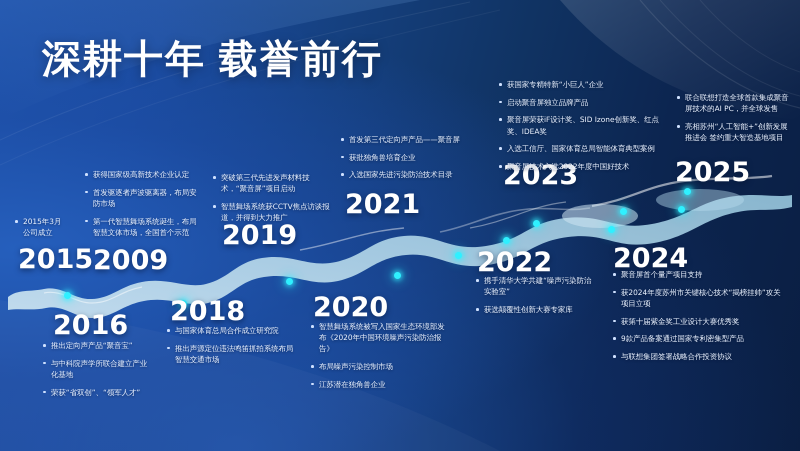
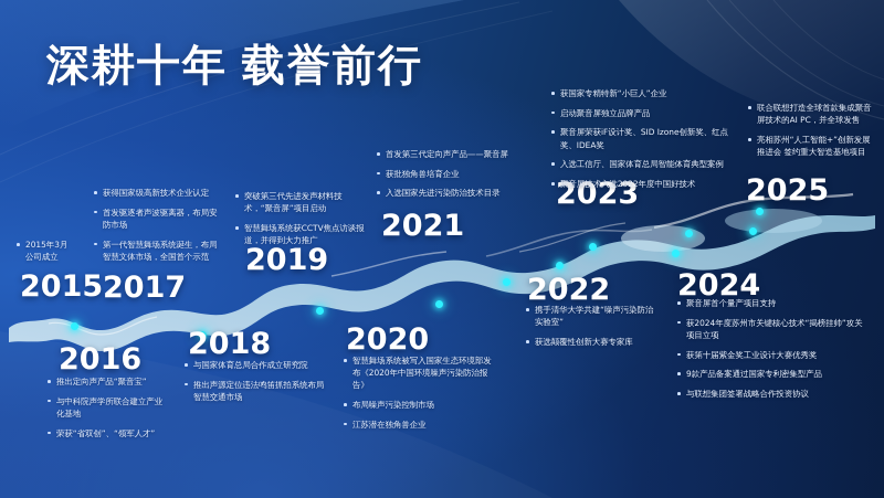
  深耕十年 载誉前行
  2015
  2016
- 2009
+ 2017
  2018
  2019
  2020
  2021
  2022
  2023
  2024
  2025
  2015年3月
  公司成立
  推出定向声产品“聚音宝”
  与中科院声学所联合建立产业化基地
  荣获“省双创”、“领军人才”
  获得国家级高新技术企业认定
  首发驱逐者声波驱离器，布局安防市场
  第一代智慧舞场系统诞生，布局智慧文体市场，全国首个示范
  与国家体育总局合作成立研究院
  推出声源定位违法鸣笛抓拍系统布局智慧交通市场
  突破第三代先进发声材料技术，“聚音屏”项目启动
  智慧舞场系统获CCTV焦点访谈报道，并得到大力推广
  智慧舞场系统被写入国家生态环境部发布《2020年中国环境噪声污染防治报告》
  布局噪声污染控制市场
  江苏潜在独角兽企业
  首发第三代定向声产品——聚音屏
  获批独角兽培育企业
  入选国家先进污染防治技术目录
  携手清华大学共建“噪声污染防治实验室”
  获选颠覆性创新大赛专家库
  获国家专精特新“小巨人”企业
  启动聚音屏独立品牌产品
  聚音屏荣获iF设计奖、SID Izone创新奖、红点奖、IDEA奖
  入选工信厅、国家体育总局智能体育典型案例
  聚音屏技术入选2022年度中国好技术
  聚音屏首个量产项目支持
  获2024年度苏州市关键核心技术“揭榜挂帅”攻关项目立项
  获第十届紫金奖工业设计大赛优秀奖
  9款产品备案通过国家专利密集型产品
  与联想集团签署战略合作投资协议
  联合联想打造全球首款集成聚音屏技术的AI PC，并全球发售
  亮相苏州“人工智能+”创新发展推进会 签约重大智造基地项目
